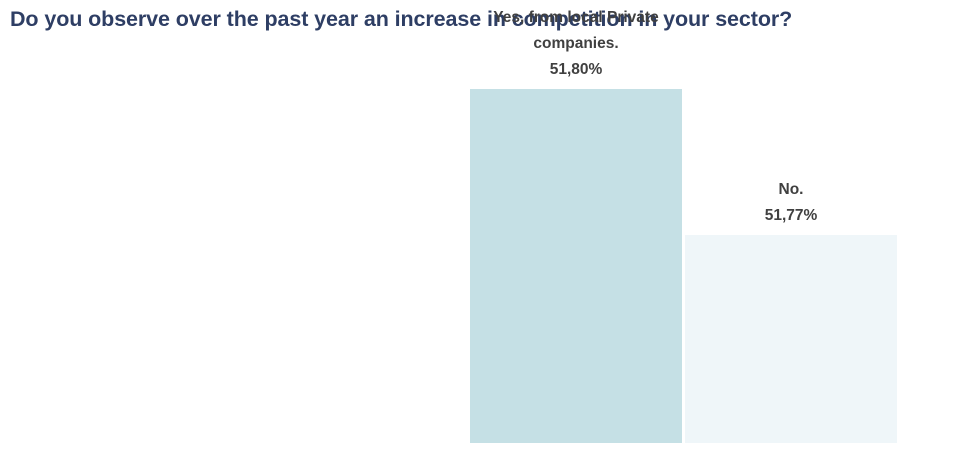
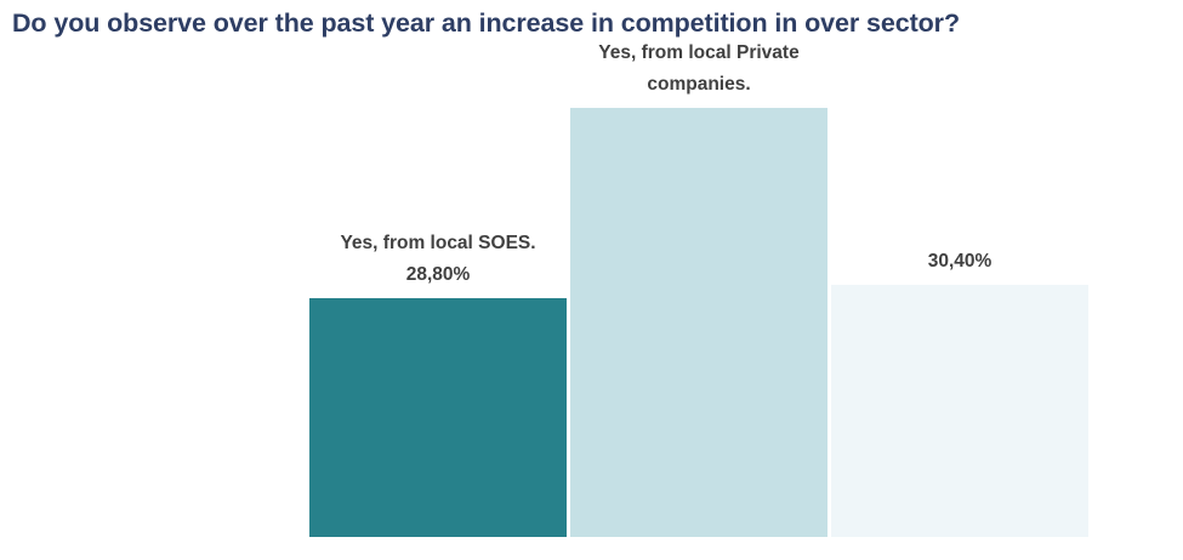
- Do you observe over the past year an increase in competition in your sector?
+ Do you observe over the past year an increase in competition in over sector?
+ Yes, from local SOES.
+ 28,80%
  Yes, from local Private companies.
- 51,80%
- No.
- 51,77%
+ 30,40%
